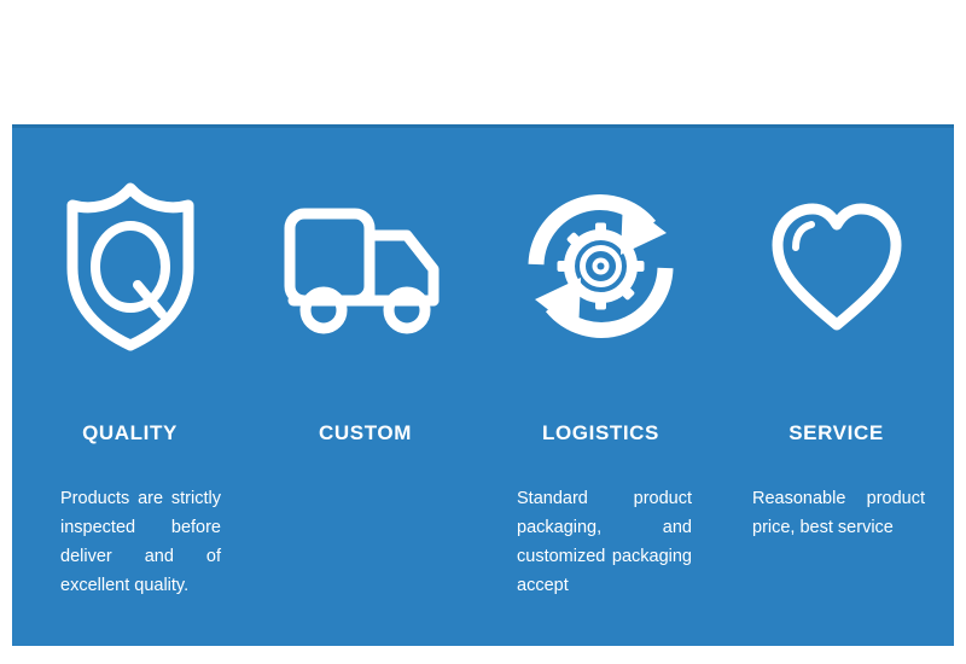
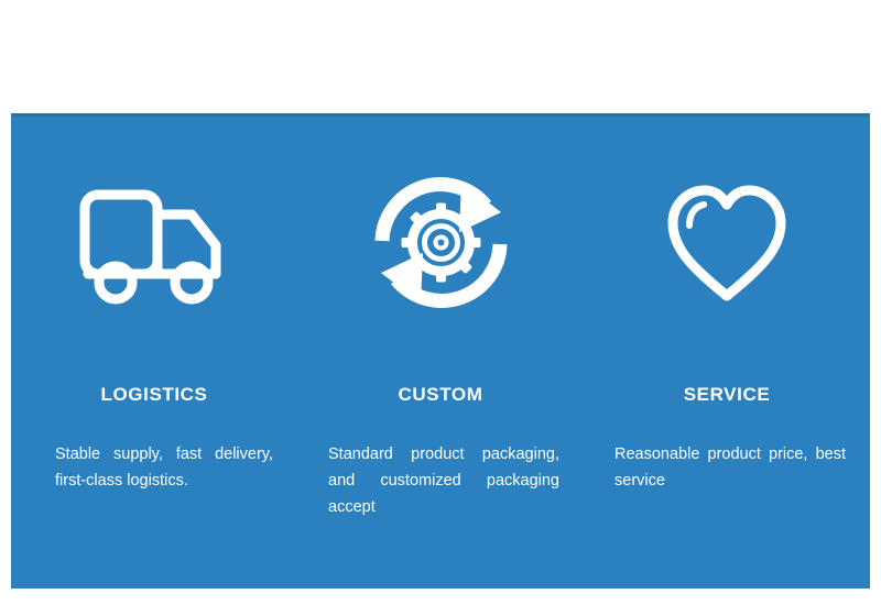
- QUALITY
- Products are strictly inspected before deliver and of excellent quality.
- CUSTOM
+ LOGISTICS
+ Stable supply, fast delivery, first-class logistics.
- LOGISTICS
+ CUSTOM
  Standard product packaging, and customized packaging accept
  SERVICE
  Reasonable product price, best service
